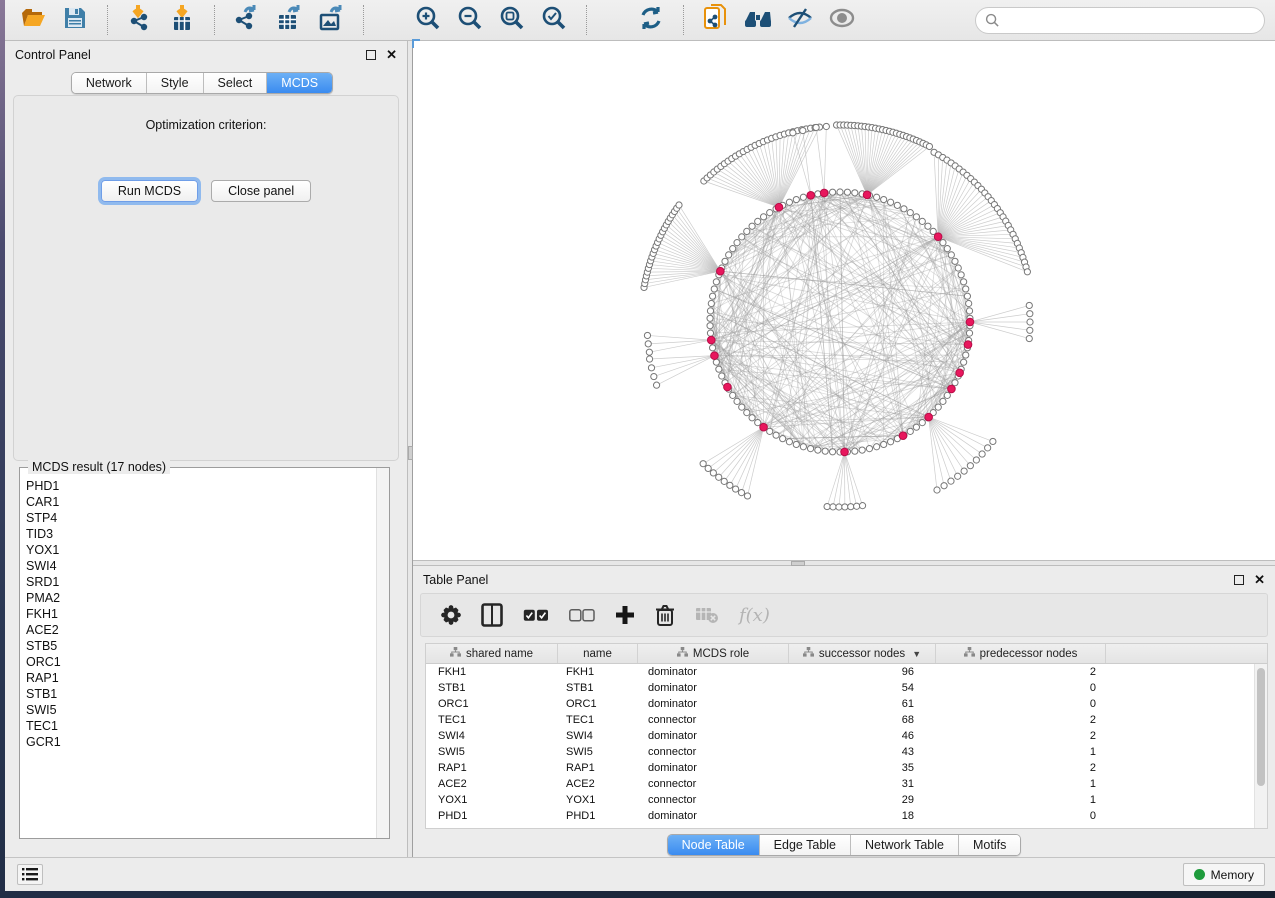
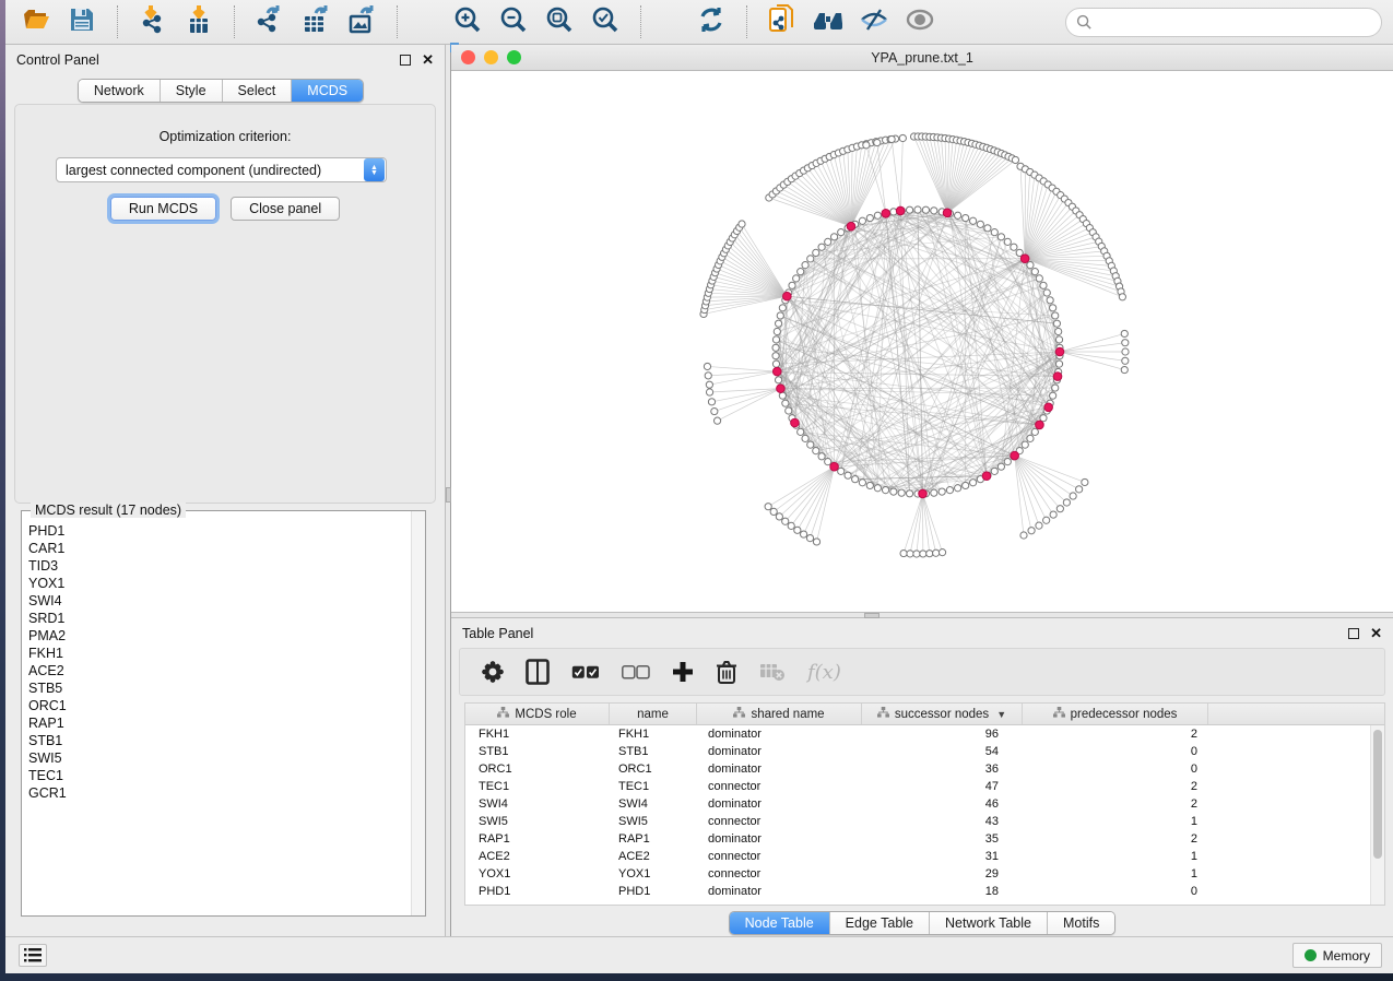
  Control Panel
  ✕
  Network
  Style
  Select
  MCDS
  Optimization criterion:
+ largest connected component (undirected)
  Run MCDS
  Close panel
  MCDS result (17 nodes)
  PHD1
  CAR1
- STP4
  TID3
  YOX1
  SWI4
  SRD1
  PMA2
  FKH1
  ACE2
  STB5
  ORC1
  RAP1
  STB1
  SWI5
  TEC1
  GCR1
+ YPA_prune.txt_1
  Table Panel
  ✕
  f(x)
- shared name
+ MCDS role
  name
- MCDS role
+ shared name
  successor nodes
  ▼
  predecessor nodes
  FKH1
  FKH1
  dominator
  96
  2
  STB1
  STB1
  dominator
  54
  0
  ORC1
  ORC1
  dominator
- 61
+ 36
  0
  TEC1
  TEC1
  connector
- 68
+ 47
  2
  SWI4
  SWI4
  dominator
  46
  2
  SWI5
  SWI5
  connector
  43
  1
  RAP1
  RAP1
  dominator
  35
  2
  ACE2
  ACE2
  connector
  31
  1
  YOX1
  YOX1
  connector
  29
  1
  PHD1
  PHD1
  dominator
  18
  0
  Node Table
  Edge Table
  Network Table
  Motifs
  Memory
